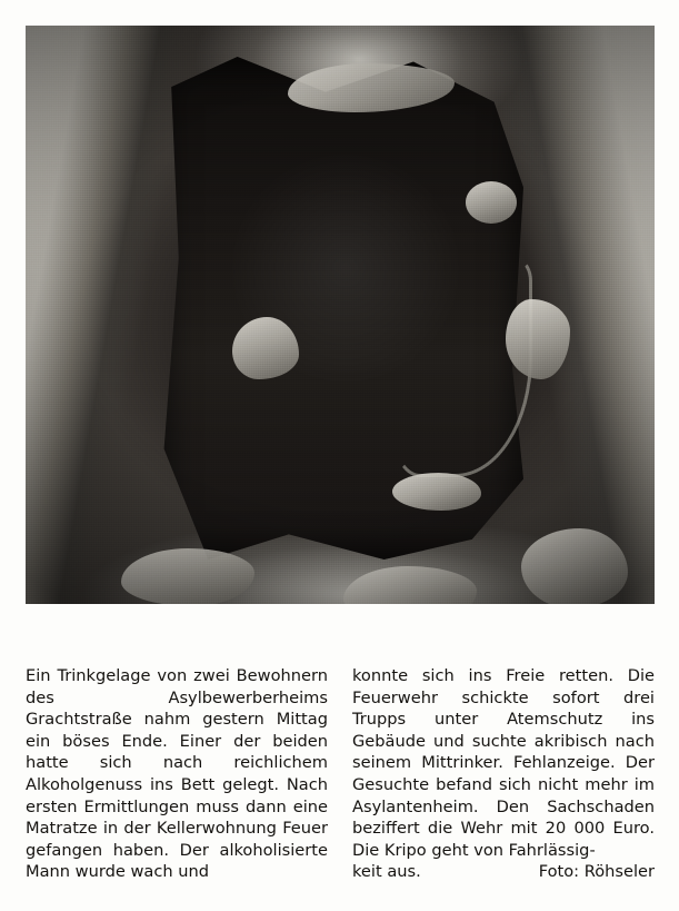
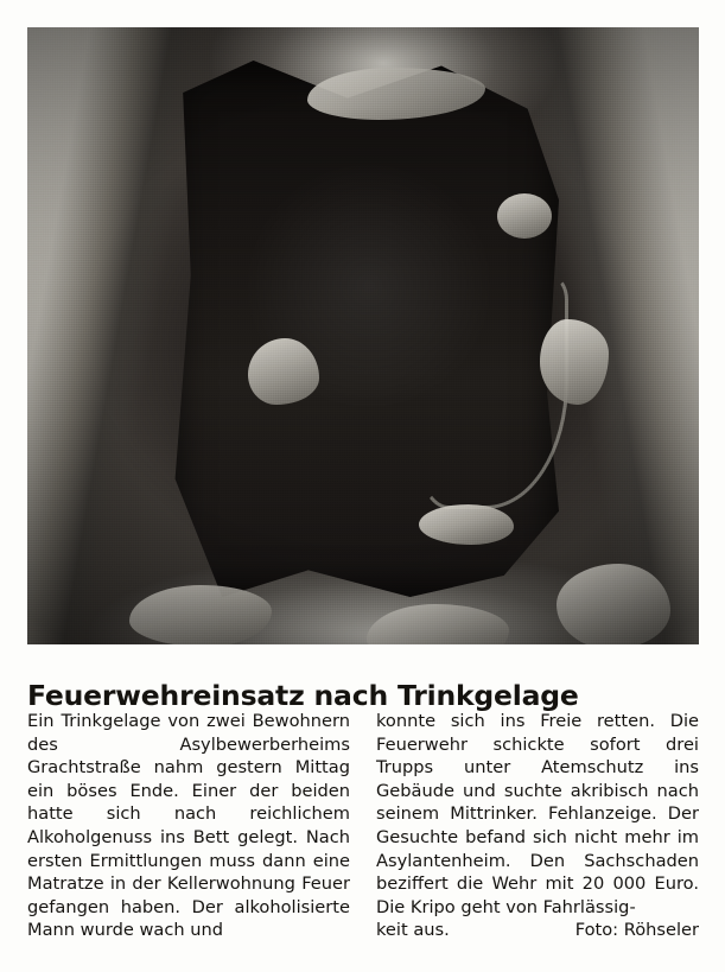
+ Feuerwehreinsatz nach Trinkgelage
  Ein Trinkgelage von zwei Bewohnern des Asylbewerberheims Grachtstraße nahm gestern Mittag ein böses Ende. Einer der beiden hatte sich nach reichlichem Alkoholgenuss ins Bett gelegt. Nach ersten Ermittlungen muss dann eine Matratze in der Kellerwohnung Feuer gefangen haben. Der alkoholisierte Mann wurde wach und
  konnte sich ins Freie retten. Die Feuerwehr schickte sofort drei Trupps unter Atemschutz ins Gebäude und suchte akribisch nach seinem Mittrinker. Fehlanzeige. Der Gesuchte befand sich nicht mehr im Asylantenheim. Den Sachschaden beziffert die Wehr mit 20 000 Euro. Die Kripo geht von Fahrlässig-
  keit aus.
  Foto: Röhseler
